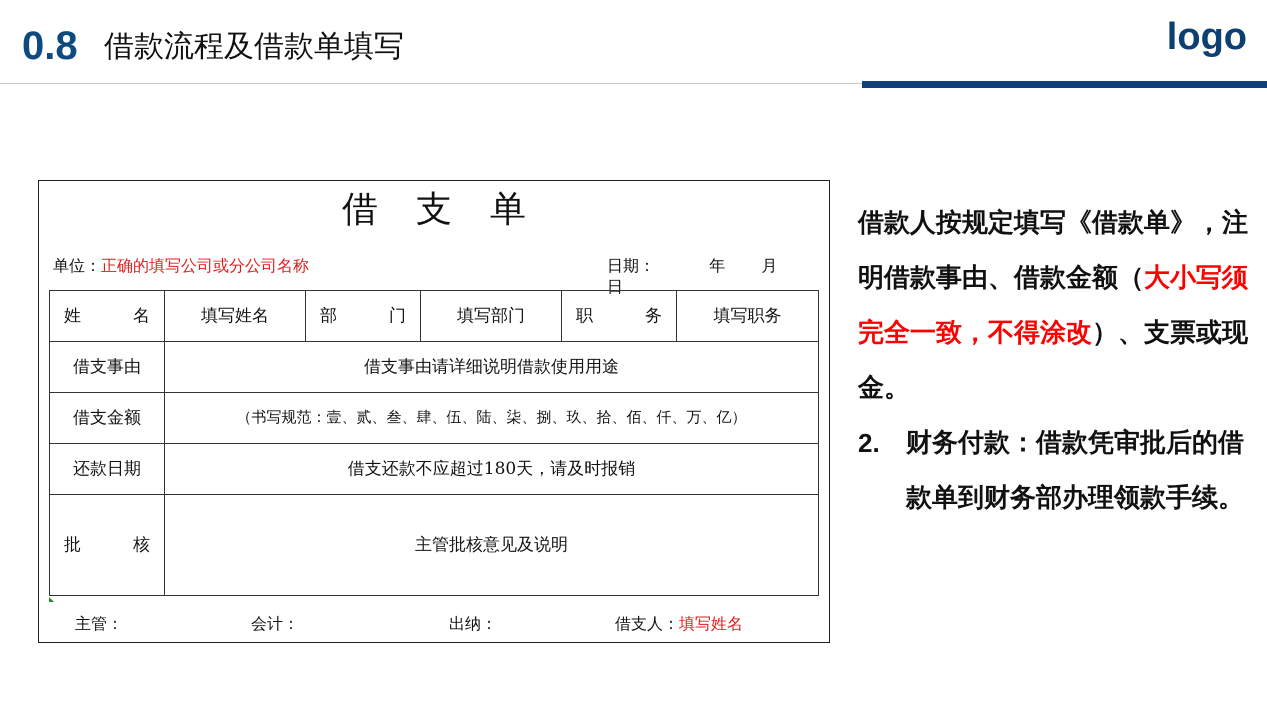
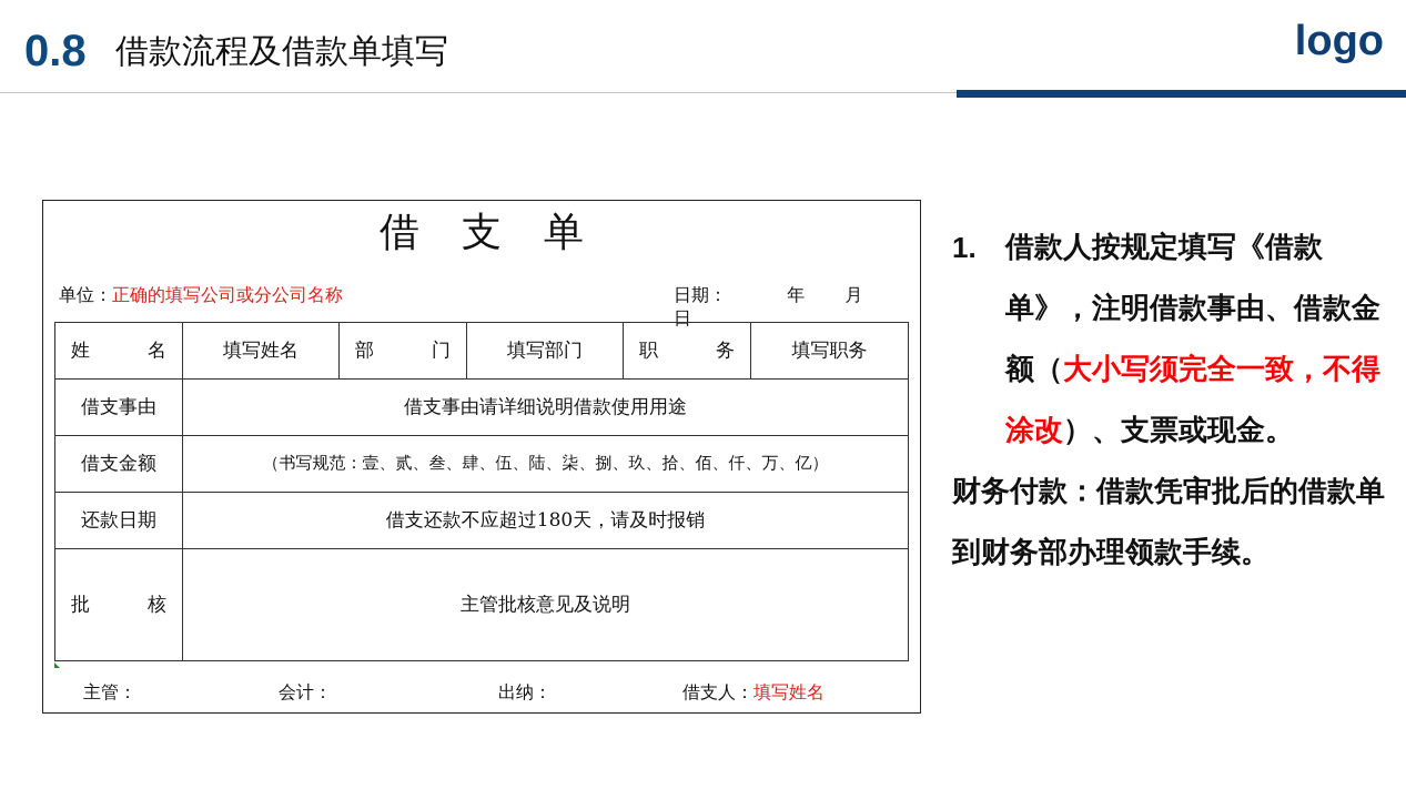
  0.8
  借款流程及借款单填写
  logo
  借支单
  单位：正确的填写公司或分公司名称
  日期： 年 月 日
  姓 名	填写姓名	部 门	填写部门	职 务	填写职务
  借支事由	借支事由请详细说明借款使用用途
  借支金额	（书写规范：壹、贰、叁、肆、伍、陆、柒、捌、玖、拾、佰、仟、万、亿）
  还款日期	借支还款不应超过180天，请及时报销
  批 核	主管批核意见及说明
  主管：
  会计：
  出纳：
  借支人：填写姓名
+ 1.
  借款人按规定填写《借款单》，注明借款事由、借款金额（大小写须完全一致，不得涂改）、支票或现金。
- 2.
  财务付款：借款凭审批后的借款单到财务部办理领款手续。
